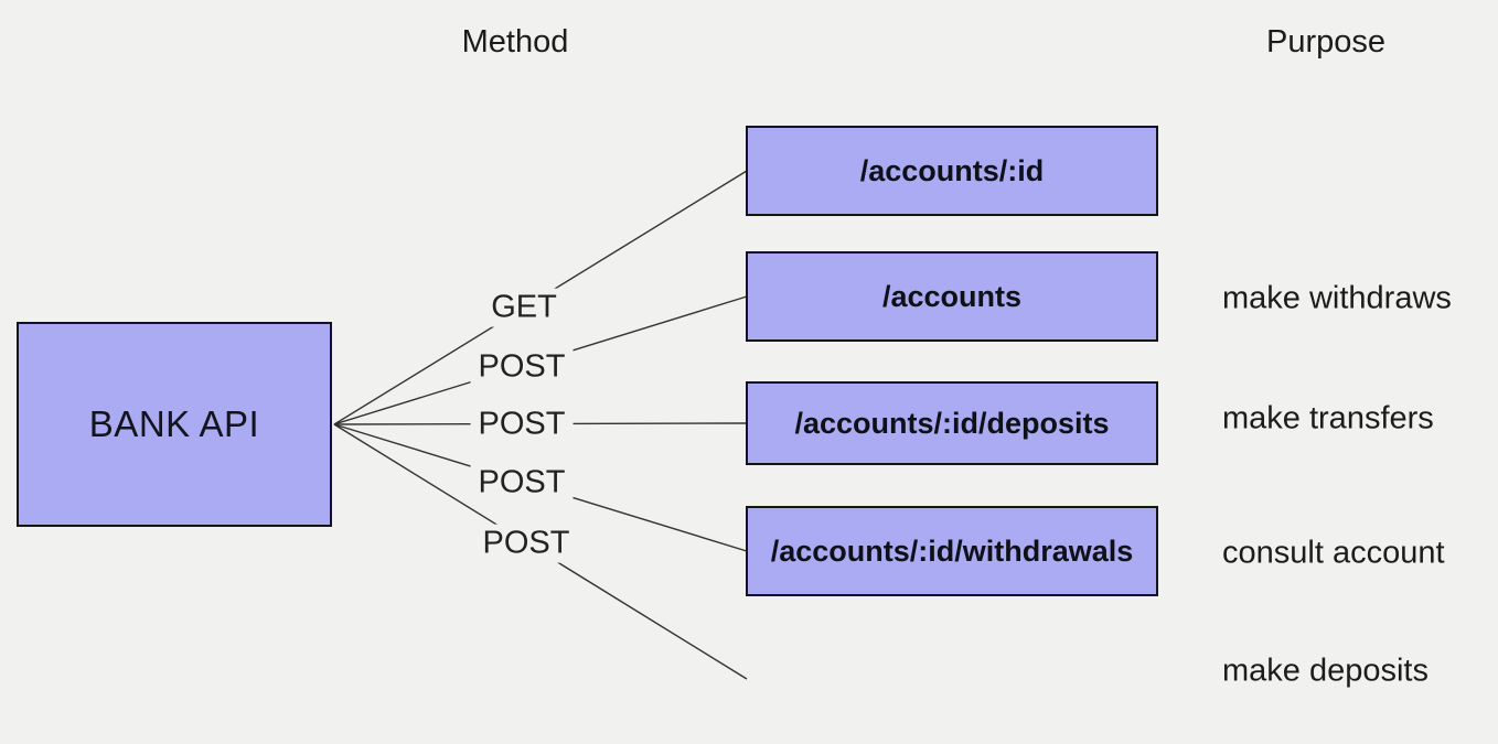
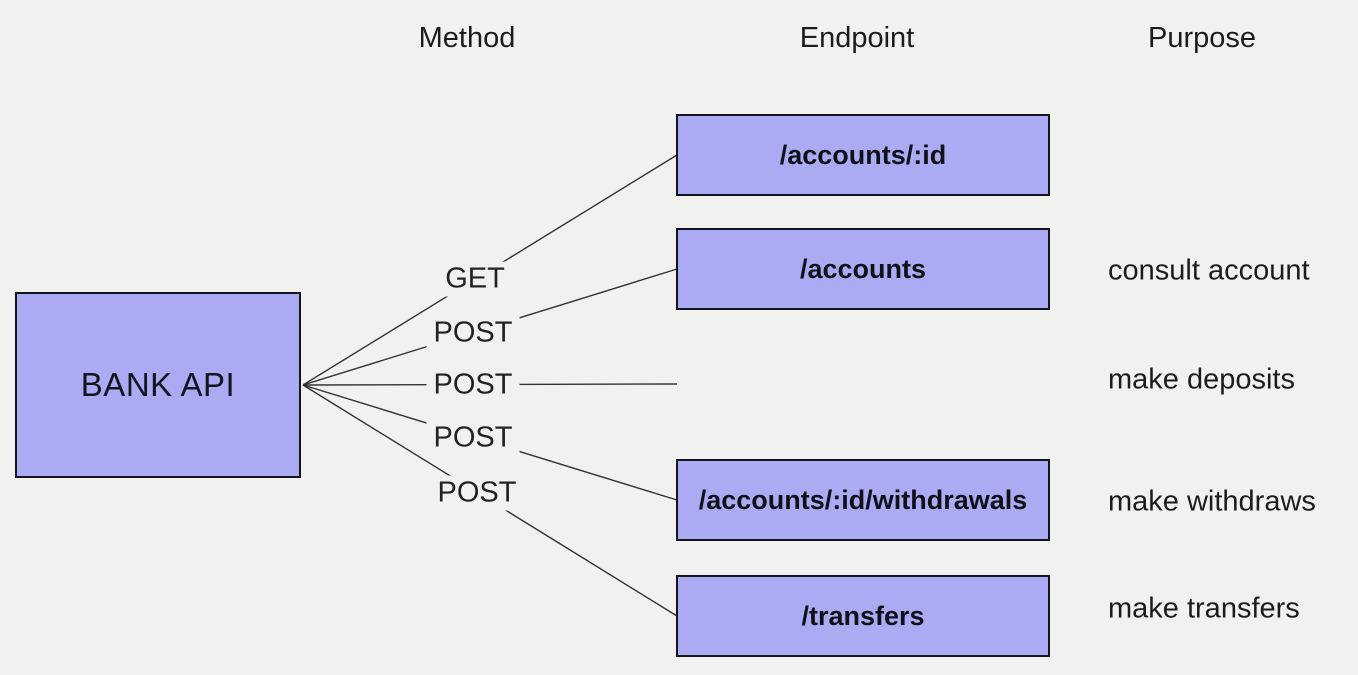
  Method
+ Endpoint
  Purpose
  BANK API
  GET
  POST
  POST
  POST
  POST
  /accounts/:id
  /accounts
- /accounts/:id/deposits
  /accounts/:id/withdrawals
+ /transfers
- make withdraws
+ consult account
- make transfers
+ make deposits
- consult account
+ make withdraws
- make deposits
+ make transfers
